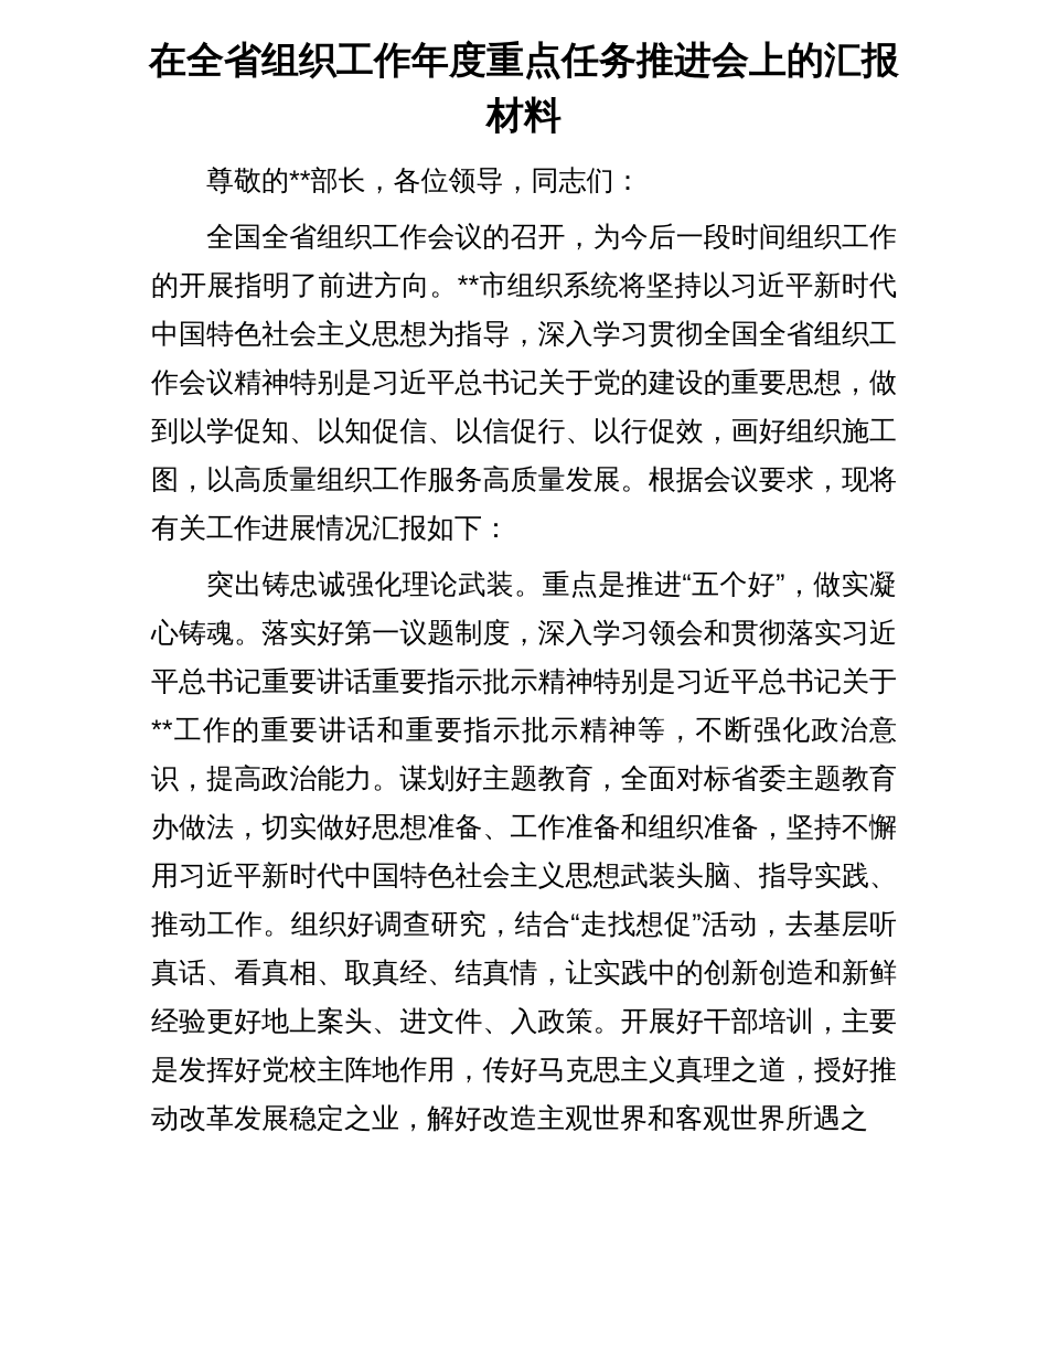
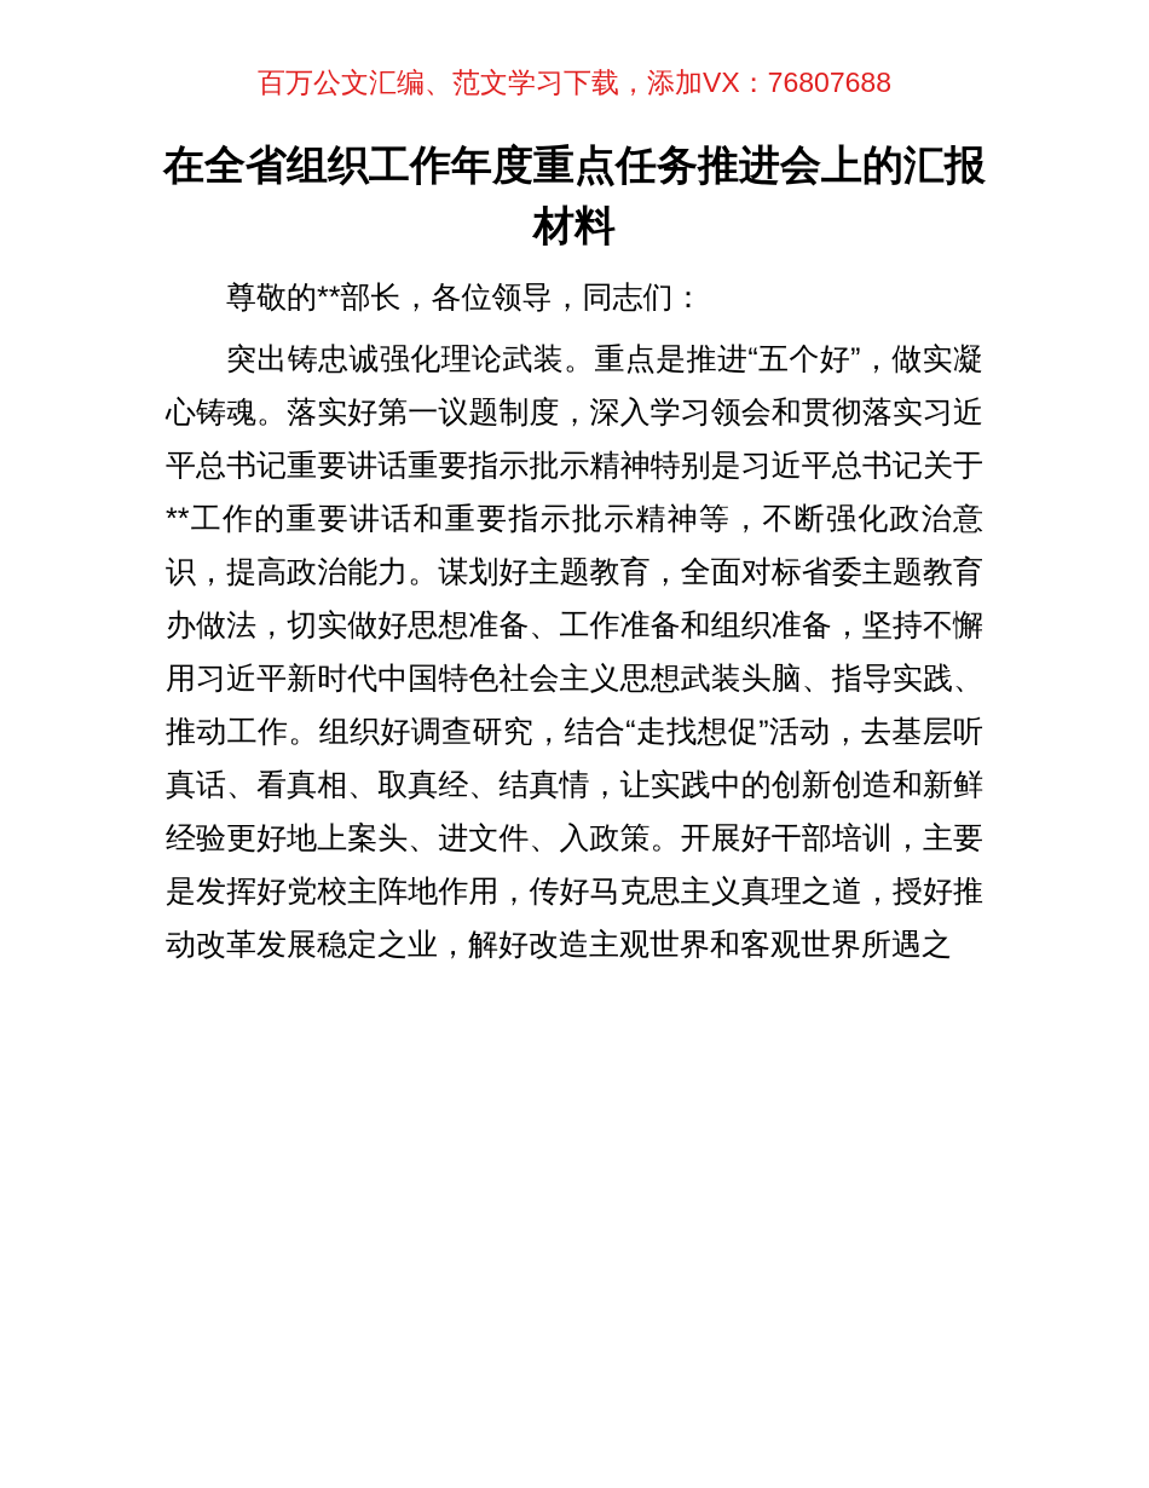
+ 百万公文汇编、范文学习下载，添加VX：76807688
  在全省组织工作年度重点任务推进会上的汇报
  材料
  尊敬的**部长，各位领导，同志们：
- 全国全省组织工作会议的召开，为今后一段时间组织工作的开展指明了前进方向。**市组织系统将坚持以习近平新时代中国特色社会主义思想为指导，深入学习贯彻全国全省组织工作会议精神特别是习近平总书记关于党的建设的重要思想，做到以学促知、以知促信、以信促行、以行促效，画好组织施工图，以高质量组织工作服务高质量发展。根据会议要求，现将有关工作进展情况汇报如下：
  突出铸忠诚强化理论武装。重点是推进“五个好”，做实凝心铸魂。落实好第一议题制度，深入学习领会和贯彻落实习近平总书记重要讲话重要指示批示精神特别是习近平总书记关于**工作的重要讲话和重要指示批示精神等，不断强化政治意识，提高政治能力。谋划好主题教育，全面对标省委主题教育办做法，切实做好思想准备、工作准备和组织准备，坚持不懈用习近平新时代中国特色社会主义思想武装头脑、指导实践、推动工作。组织好调查研究，结合“走找想促”活动，去基层听真话、看真相、取真经、结真情，让实践中的创新创造和新鲜经验更好地上案头、进文件、入政策。开展好干部培训，主要是发挥好党校主阵地作用，传好马克思主义真理之道，授好推动改革发展稳定之业，解好改造主观世界和客观世界所遇之
